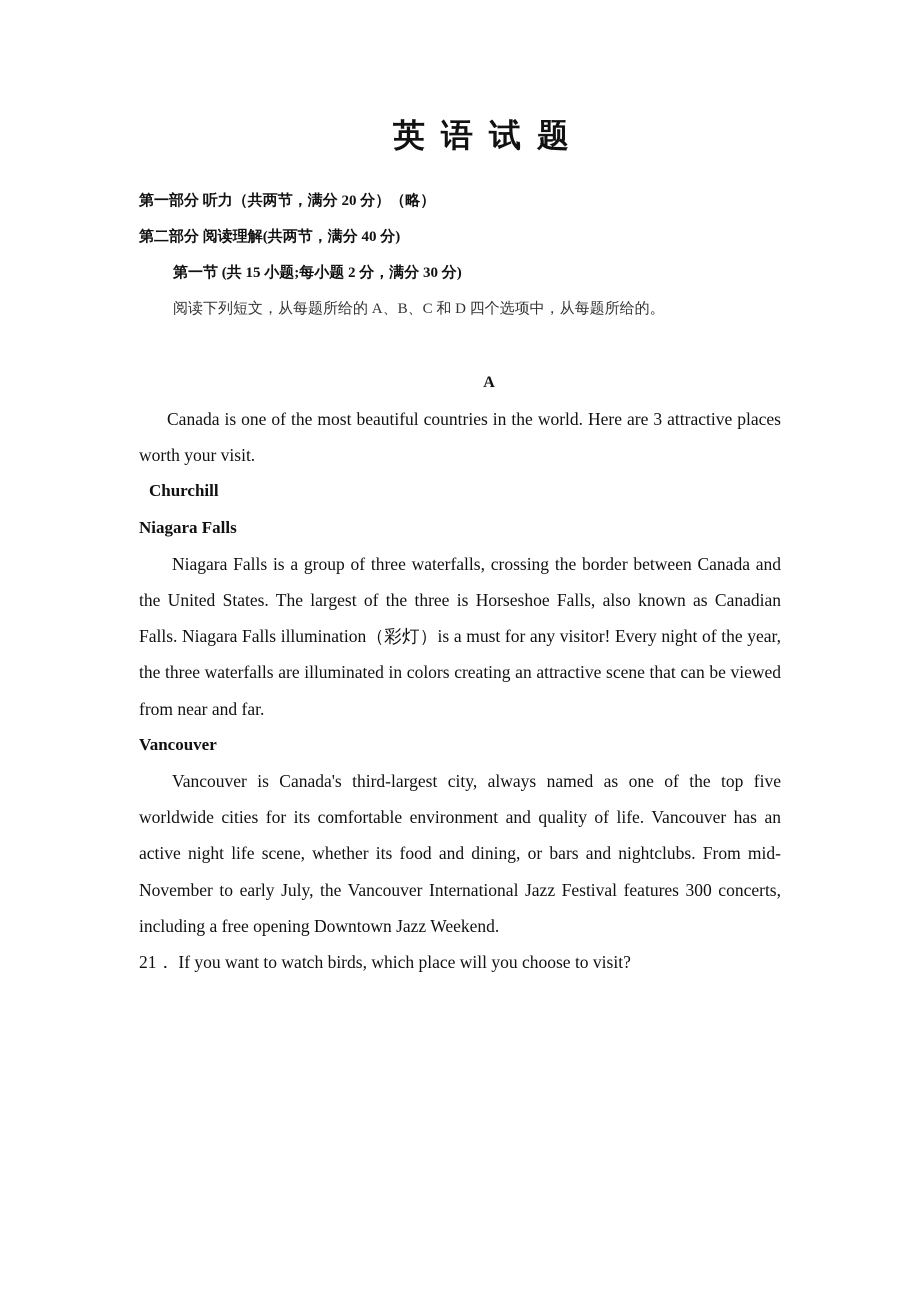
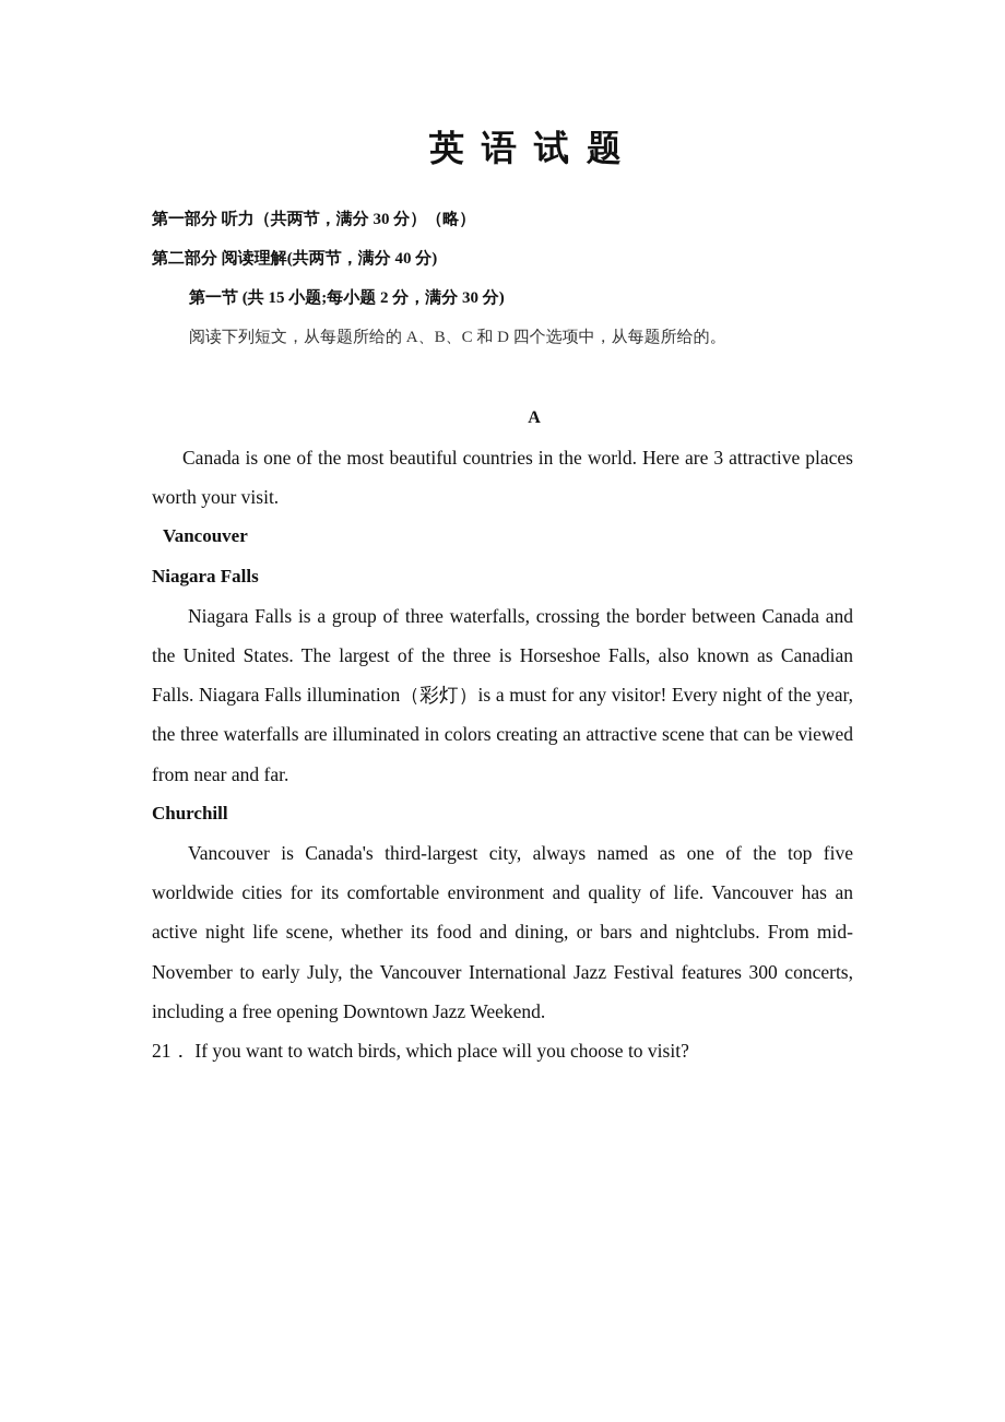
  英语试题
- 第一部分 听力（共两节，满分 20 分）（略）
+ 第一部分 听力（共两节，满分 30 分）（略）
  第二部分 阅读理解(共两节，满分 40 分)
  第一节 (共 15 小题;每小题 2 分，满分 30 分)
  阅读下列短文，从每题所给的 A、B、C 和 D 四个选项中，从每题所给的。
  A
  Canada is one of the most beautiful countries in the world. Here are 3 attractive places worth your visit.
- Churchill
+ Vancouver
  Niagara Falls
  Niagara Falls is a group of three waterfalls, crossing the border between Canada and the United States. The largest of the three is Horseshoe Falls, also known as Canadian Falls. Niagara Falls illumination（彩灯）is a must for any visitor! Every night of the year, the three waterfalls are illuminated in colors creating an attractive scene that can be viewed from near and far.
- Vancouver
+ Churchill
  Vancouver is Canada's third-largest city, always named as one of the top five worldwide cities for its comfortable environment and quality of life. Vancouver has an active night life scene, whether its food and dining, or bars and nightclubs. From mid-November to early July, the Vancouver International Jazz Festival features 300 concerts, including a free opening Downtown Jazz Weekend.
  21． If you want to watch birds, which place will you choose to visit?
